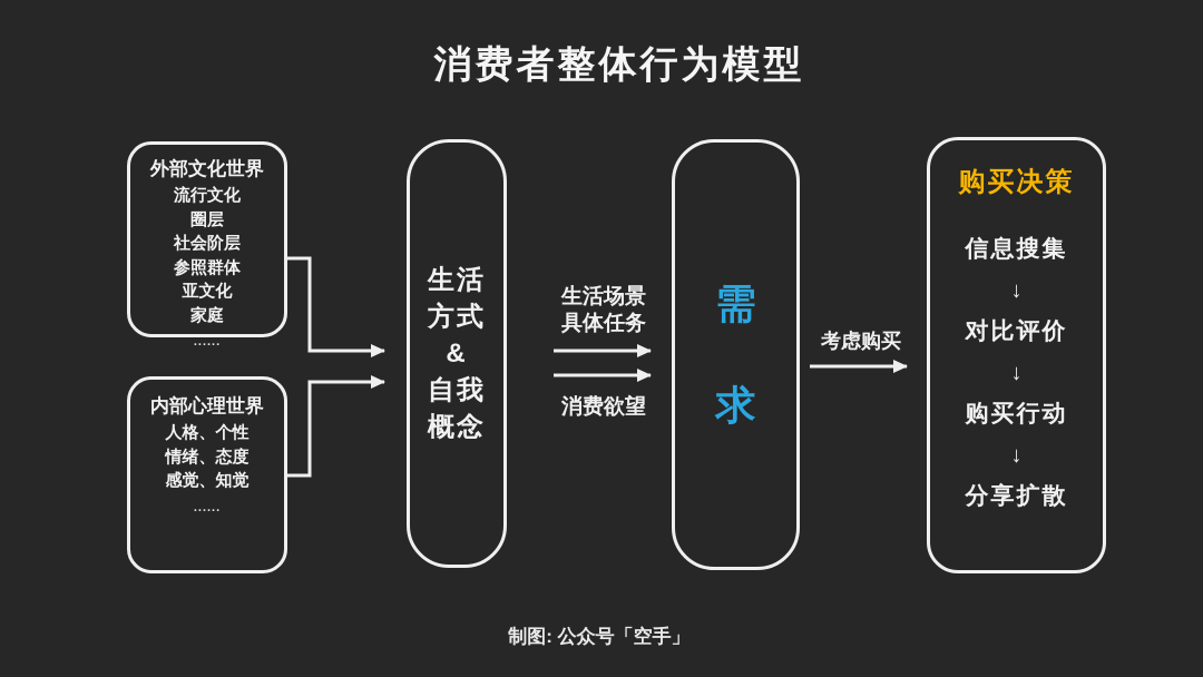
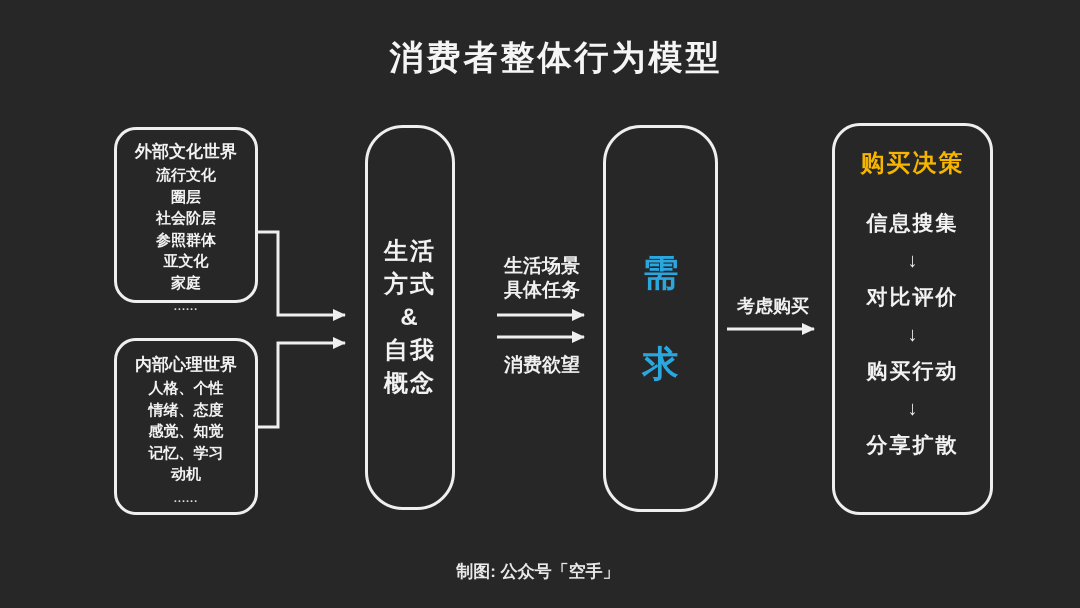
  消费者整体行为模型
  外部文化世界
  流行文化
  圈层
  社会阶层
  参照群体
  亚文化
  家庭
  ......
  内部心理世界
  人格、个性
  情绪、态度
  感觉、知觉
+ 记忆、学习
+ 动机
  ......
  生活
  方式
  &
  自我
  概念
  生活场景
  具体任务
  消费欲望
  考虑购买
  需
  求
  购买决策
  信息搜集
  ↓
  对比评价
  ↓
  购买行动
  ↓
  分享扩散
  制图: 公众号「空手」
